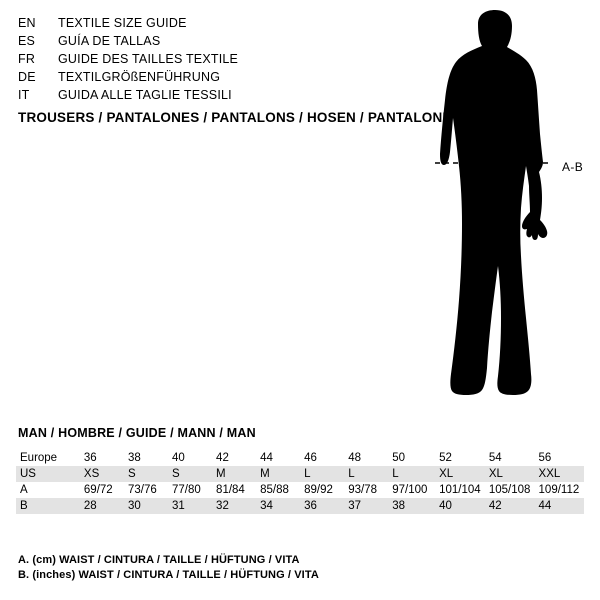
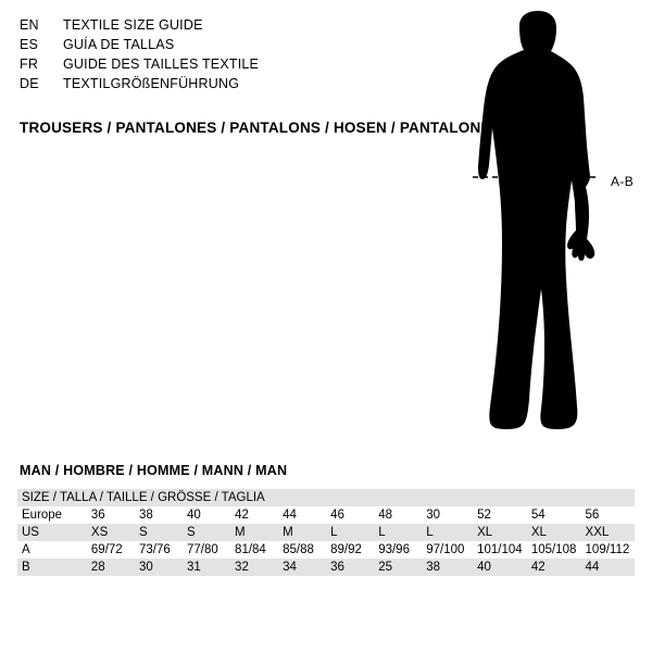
  EN
  TEXTILE SIZE GUIDE
  ES
  GUÍA DE TALLAS
  FR
  GUIDE DES TAILLES TEXTILE
  DE
  TEXTILGRÖßENFÜHRUNG
- IT
- GUIDA ALLE TAGLIE TESSILI
  TROUSERS / PANTALONES / PANTALONS / HOSEN / PANTALON
  A-B
- MAN / HOMBRE / GUIDE / MANN / MAN
+ MAN / HOMBRE / HOMME / MANN / MAN
+ SIZE / TALLA / TAILLE / GRÖSSE / TAGLIA
- Europe	36	38	40	42	44	46	48	50	52	54	56
+ Europe	36	38	40	42	44	46	48	30	52	54	56
  US	XS	S	S	M	M	L	L	L	XL	XL	XXL
- A	69/72	73/76	77/80	81/84	85/88	89/92	93/78	97/100	101/104	105/108	109/112
+ A	69/72	73/76	77/80	81/84	85/88	89/92	93/96	97/100	101/104	105/108	109/112
- B	28	30	31	32	34	36	37	38	40	42	44
+ B	28	30	31	32	34	36	25	38	40	42	44
- A. (cm) WAIST / CINTURA / TAILLE / HÜFTUNG / VITA
- B. (inches) WAIST / CINTURA / TAILLE / HÜFTUNG / VITA
